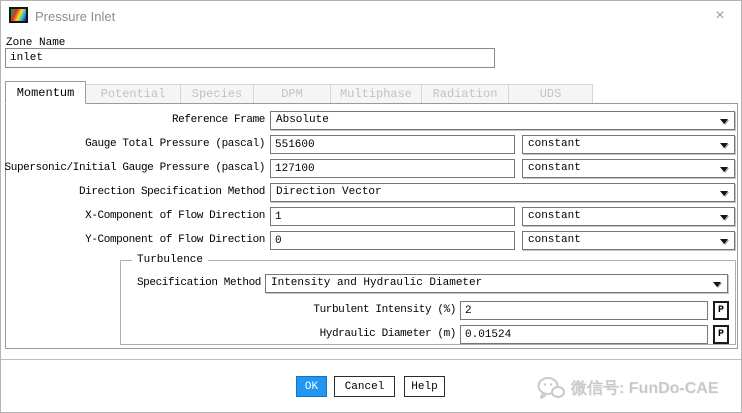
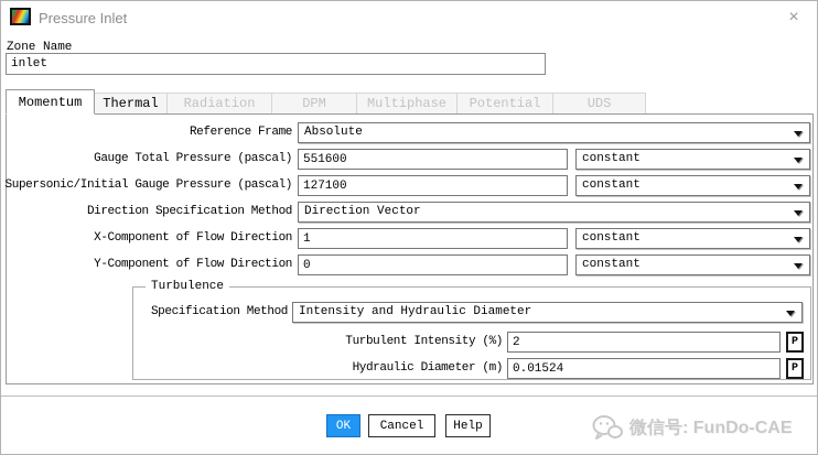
  Pressure Inlet
  ×
  Zone Name
  inlet
  Momentum
+ Thermal
- Potential
+ Radiation
- Species
  DPM
  Multiphase
- Radiation
+ Potential
  UDS
  Reference Frame
  Absolute
  Gauge Total Pressure (pascal)
  551600
  constant
  Supersonic/Initial Gauge Pressure (pascal)
  127100
  constant
  Direction Specification Method
  Direction Vector
  X-Component of Flow Direction
  1
  constant
  Y-Component of Flow Direction
  0
  constant
  Turbulence
  Specification Method
  Intensity and Hydraulic Diameter
  Turbulent Intensity (%)
  2
  P
  Hydraulic Diameter (m)
  0.01524
  P
  OK
  Cancel
  Help
  微信号: FunDo-CAE
